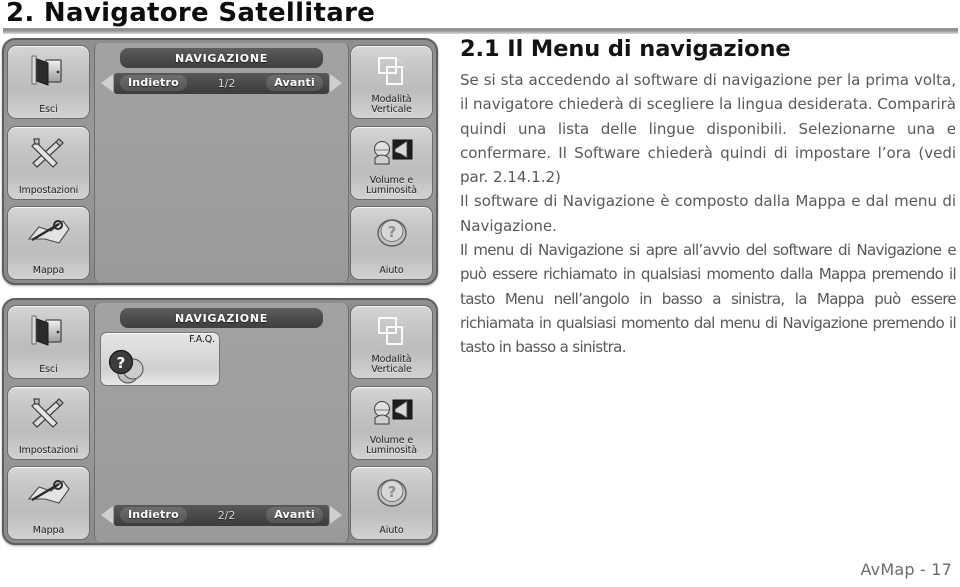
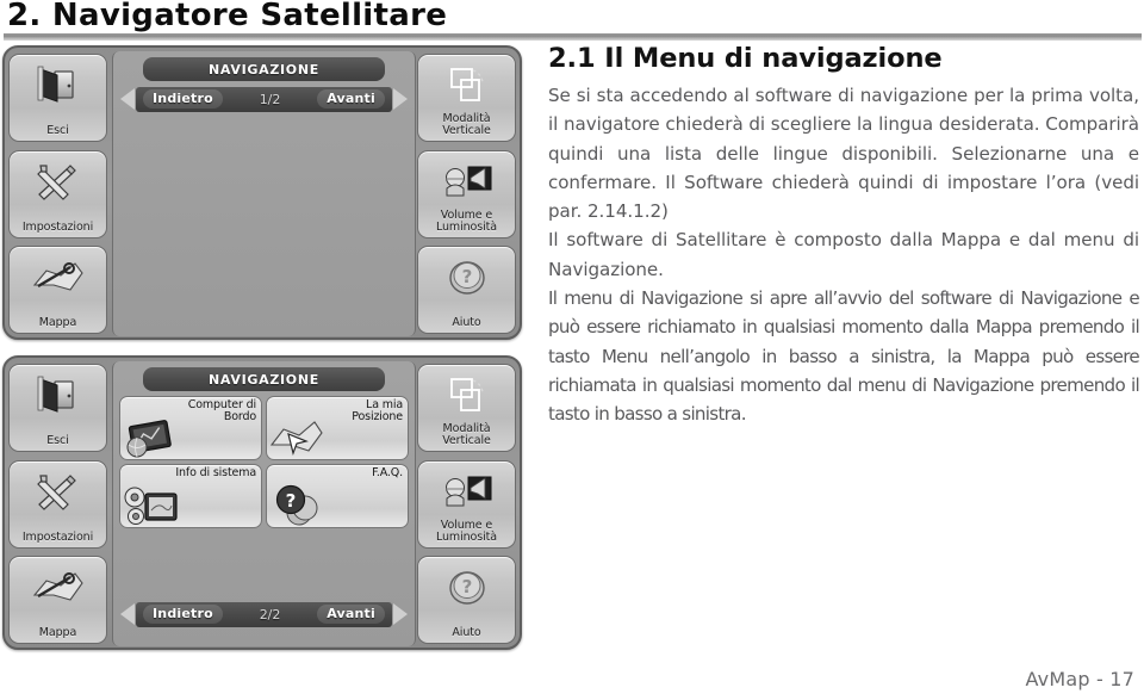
  2. Navigatore Satellitare
  Esci
  Impostazioni
  Mappa
  NAVIGAZIONE
  Indietro
  1/2
  Avanti
  Modalità
  Verticale
  Volume e
  Luminosità
  ?
  Aiuto
  Esci
  Impostazioni
  Mappa
  NAVIGAZIONE
+ Computer di
+ Bordo
+ La mia
+ Posizione
+ Info di sistema
  F.A.Q.
  ?
  Indietro
  2/2
  Avanti
  Modalità
  Verticale
  Volume e
  Luminosità
  ?
  Aiuto
  2.1 Il Menu di navigazione
  Se si sta accedendo al software di navigazione per la prima volta, il navigatore chiederà di scegliere la lingua desiderata. Comparirà quindi una lista delle lingue disponibili. Selezionarne una e confermare. Il Software chiederà quindi di impostare l’ora (vedi par. 2.14.1.2)
- Il software di Navigazione è composto dalla Mappa e dal menu di Navigazione.
+ Il software di Satellitare è composto dalla Mappa e dal menu di Navigazione.
  Il menu di Navigazione si apre all’avvio del software di Navigazione e può essere richiamato in qualsiasi momento dalla Mappa premendo il tasto Menu nell’angolo in basso a sinistra, la Mappa può essere richiamata in qualsiasi momento dal menu di Navigazione premendo il tasto in basso a sinistra.
  AvMap - 17
